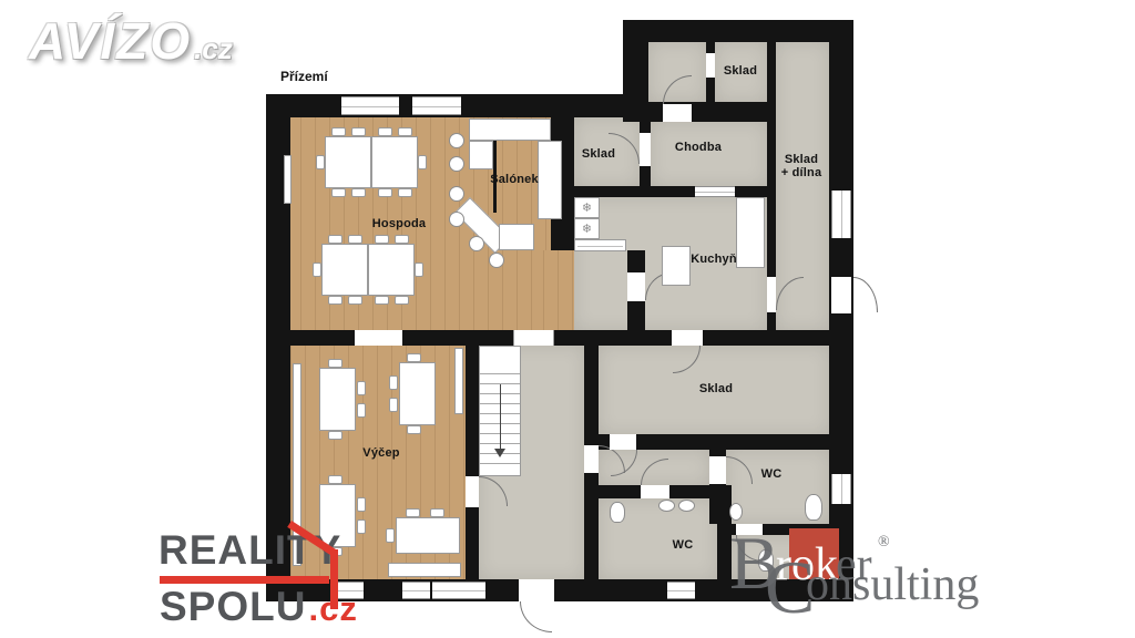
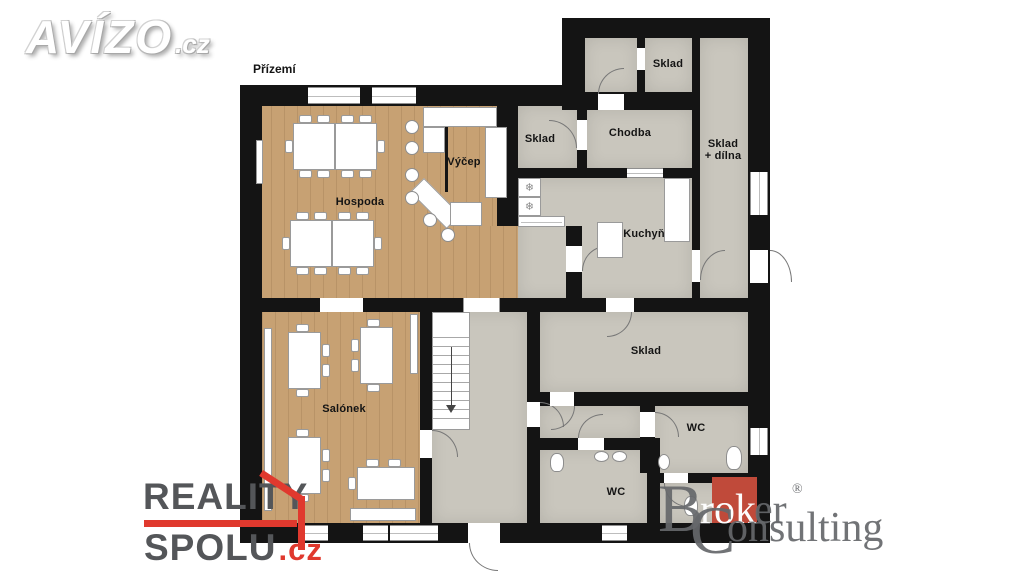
  ❄
  ❄
  Přízemí
  Hospoda
- Salónek
+ Výčep
  Sklad
  Chodba
  Sklad
  Sklad
  + dílna
  Kuchyň
  Sklad
- Výčep
+ Salónek
  WC
  WC
  AVÍZO
  .cz
  REALIT
  SPOLU
  .cz
  B
  rok
  er
  ®
  C
  onsulting
